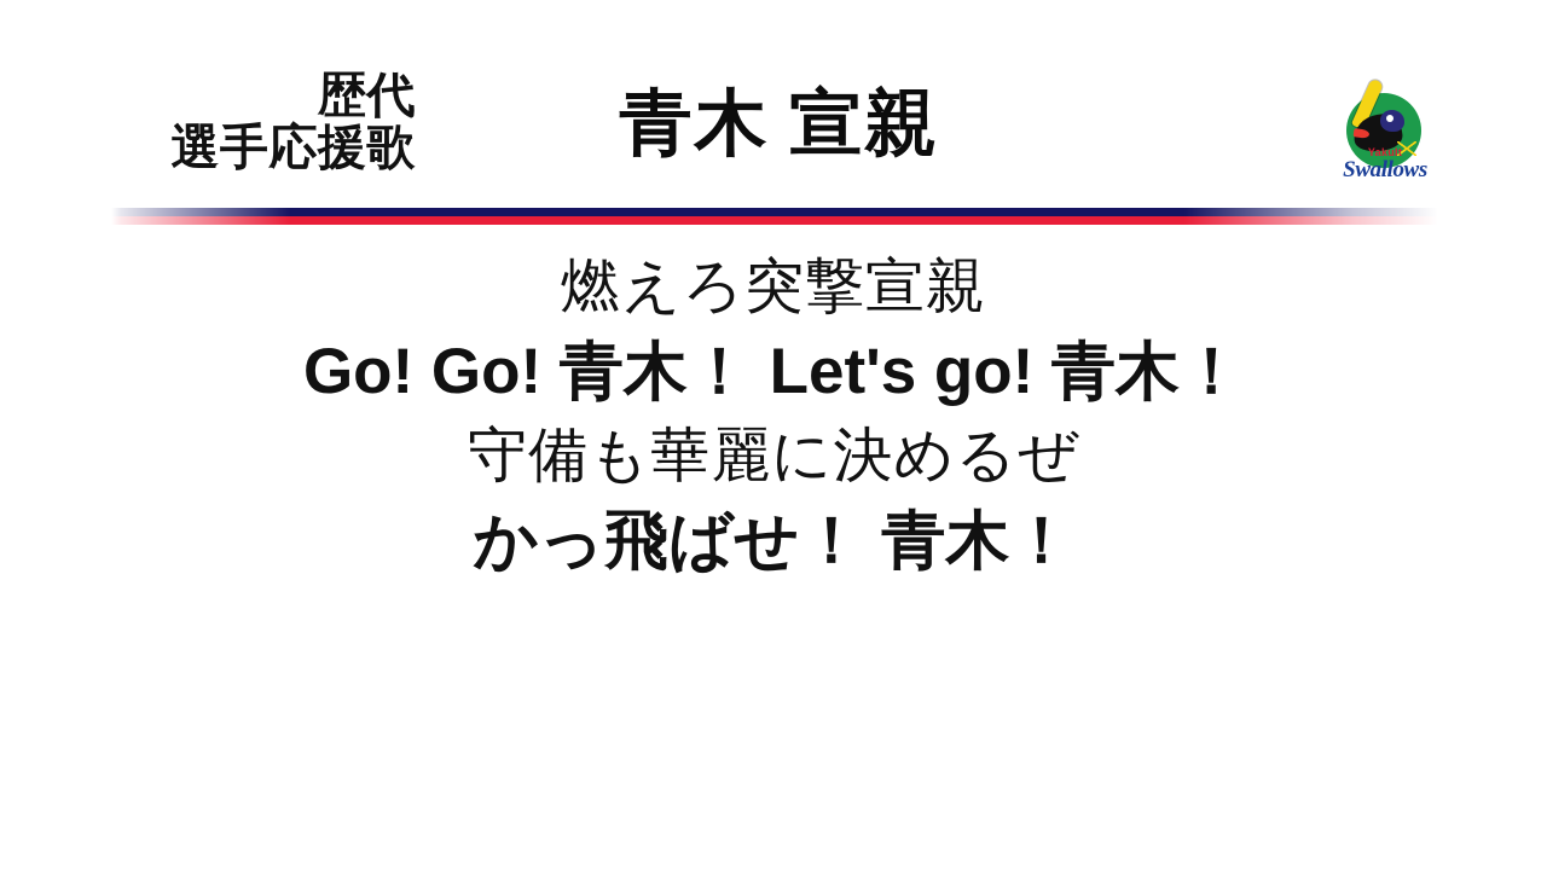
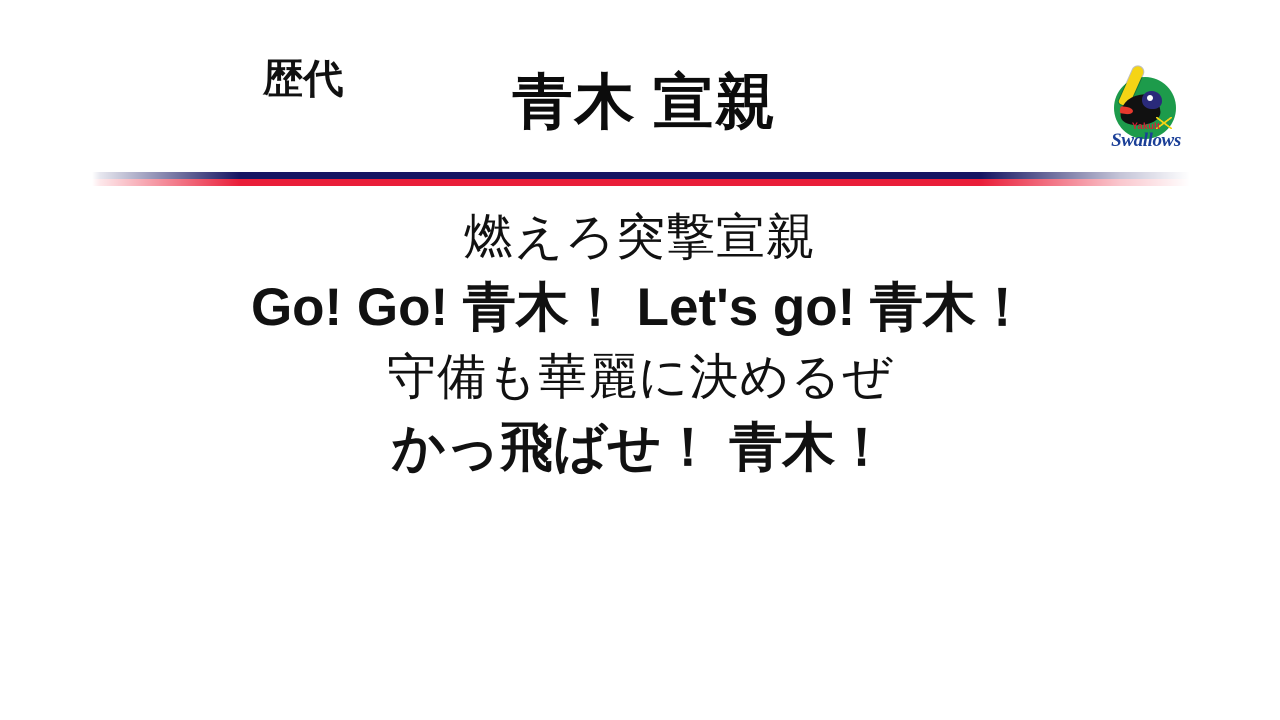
  歴代
- 選手応援歌
  青木 宣親
  Yakult
  Swallows
  燃えろ突撃宣親
  Go! Go! 青木！ Let's go! 青木！
  守備も華麗に決めるぜ
  かっ飛ばせ！ 青木！
